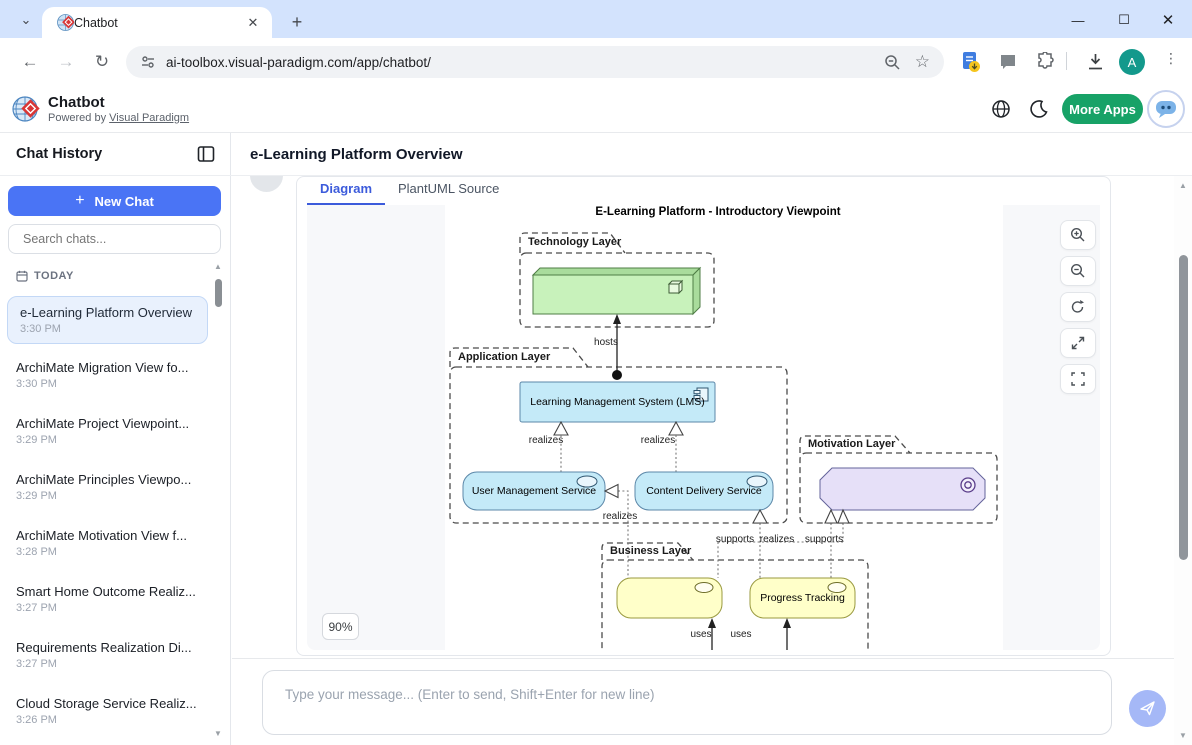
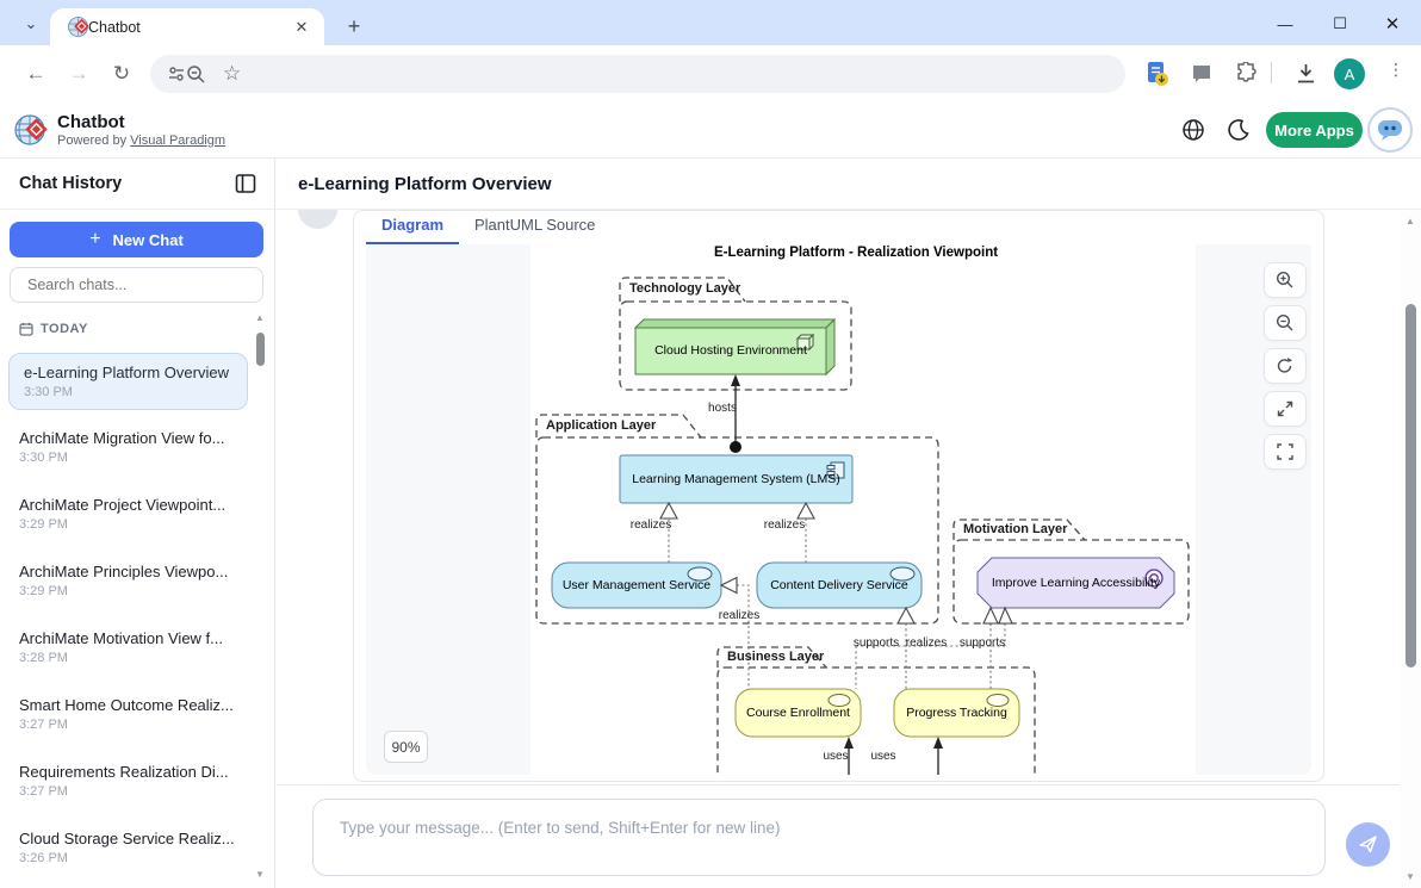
  ⌄
  Chatbot
  ✕
  +
  —
  ☐
  ✕
  ←
  →
  ↻
- ai-toolbox.visual-paradigm.com/app/chatbot/
  ☆
  A
  ⋮
  Chatbot
  Powered by Visual Paradigm
  More Apps
  Chat History
  +
  New Chat
  Search chats...
  TODAY
  e-Learning Platform Overview
  3:30 PM
  ArchiMate Migration View fo...
  3:30 PM
  ArchiMate Project Viewpoint...
  3:29 PM
  ArchiMate Principles Viewpo...
  3:29 PM
  ArchiMate Motivation View f...
  3:28 PM
  Smart Home Outcome Realiz...
  3:27 PM
  Requirements Realization Di...
  3:27 PM
  Cloud Storage Service Realiz...
  3:26 PM
  ▲
  ▼
  e-Learning Platform Overview
  Diagram
  PlantUML Source
- E-Learning Platform - Introductory Viewpoint
+ E-Learning Platform - Realization Viewpoint
  Technology Layer
  Application Layer
  Motivation Layer
  Business Layer
+ Cloud Hosting Environment
  Learning Management System (LMS)
  User Management Service
  Content Delivery Service
+ Improve Learning Accessibility
+ Course Enrollment
  Progress Tracking
  hosts
  realizes
  realizes
  realizes
  supports
  realizes
  supports
  uses
  uses
  90%
  Type your message... (Enter to send, Shift+Enter for new line)
  ▲
  ▼
